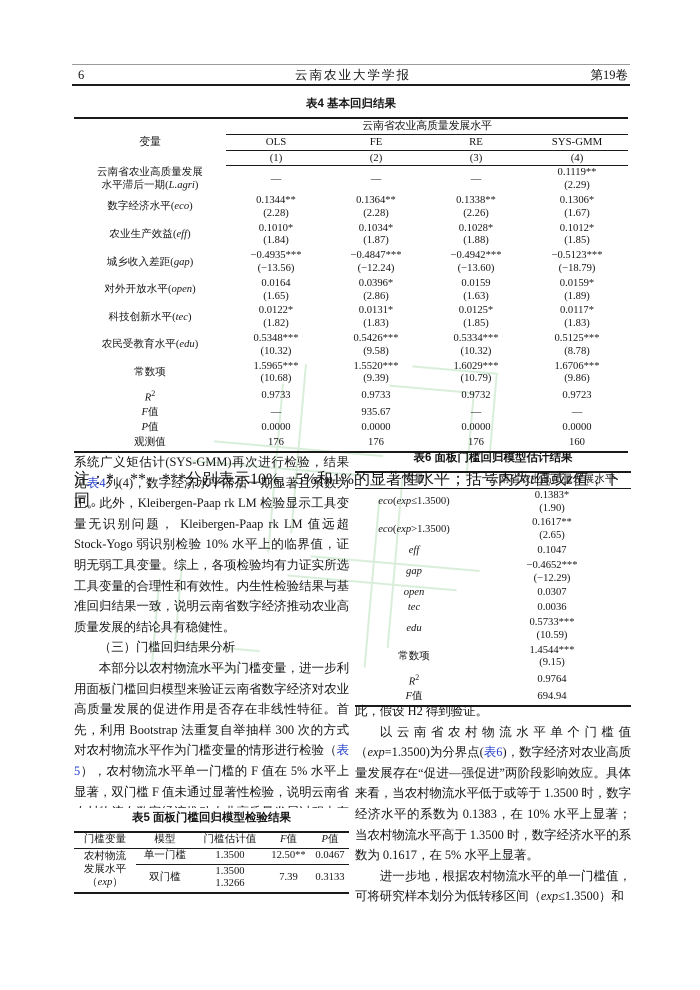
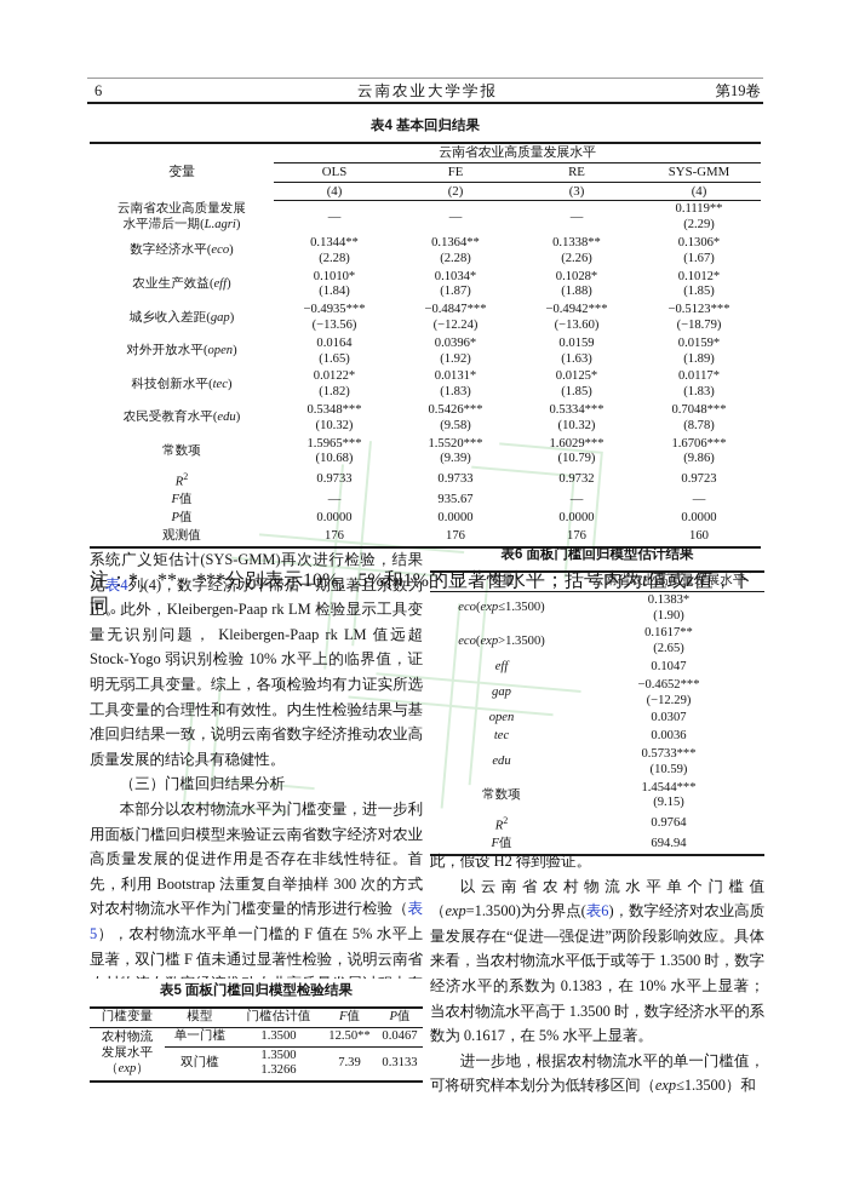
  6
  云南农业大学学报
  第19卷
  表4 基本回归结果
  变量	云南省农业高质量发展水平
  OLS	FE	RE	SYS-GMM
- (1)	(2)	(3)	(4)
+ (4)	(2)	(3)	(4)
  云南省农业高质量发展水平滞后一期(L.agri)	—	—	—	0.1119**(2.29)
  数字经济水平(eco)	0.1344**(2.28)	0.1364**(2.28)	0.1338**(2.26)	0.1306*(1.67)
  农业生产效益(eff)	0.1010*(1.84)	0.1034*(1.87)	0.1028*(1.88)	0.1012*(1.85)
  城乡收入差距(gap)	−0.4935***(−13.56)	−0.4847***(−12.24)	−0.4942***(−13.60)	−0.5123***(−18.79)
- 对外开放水平(open)	0.0164(1.65)	0.0396*(2.86)	0.0159(1.63)	0.0159*(1.89)
+ 对外开放水平(open)	0.0164(1.65)	0.0396*(1.92)	0.0159(1.63)	0.0159*(1.89)
  科技创新水平(tec)	0.0122*(1.82)	0.0131*(1.83)	0.0125*(1.85)	0.0117*(1.83)
- 农民受教育水平(edu)	0.5348***(10.32)	0.5426***(9.58)	0.5334***(10.32)	0.5125***(8.78)
+ 农民受教育水平(edu)	0.5348***(10.32)	0.5426***(9.58)	0.5334***(10.32)	0.7048***(8.78)
  常数项	1.5965***(10.68)	1.5520***(9.39)	1.6029***(10.79)	1.6706***(9.86)
  R2	0.9733	0.9733	0.9732	0.9723
  F值	—	935.67	—	—
  P值	0.0000	0.0000	0.0000	0.0000
  观测值	176	176	176	160
  注：*、**、***分别表示10%、5%和1%的显著性水平；括号内为t值或z值，下同。
  系统广义矩估计(SYS-GMM)再次进行检验，结果见表4列(4)，数字经济水平滞后一期显著且系数为正。此外，Kleibergen-Paap rk LM 检验显示工具变量无识别问题， Kleibergen-Paap rk LM 值远超 Stock-Yogo 弱识别检验 10% 水平上的临界值，证明无弱工具变量。综上，各项检验均有力证实所选工具变量的合理性和有效性。内生性检验结果与基准回归结果一致，说明云南省数字经济推动农业高质量发展的结论具有稳健性。
  （三）门槛回归结果分析
  本部分以农村物流水平为门槛变量，进一步利用面板门槛回归模型来验证云南省数字经济对农业高质量发展的促进作用是否存在非线性特征。首先，利用 Bootstrap 法重复自举抽样 300 次的方式对农村物流水平作为门槛变量的情形进行检验（表5），农村物流水平单一门槛的 F 值在 5% 水平上显著，双门槛 F 值未通过显著性检验，说明云南省
  表5 面板门槛回归模型检验结果
  门槛变量	模型	门槛估计值	F值	P值
  农村物流发展水平（exp）	单一门槛	1.3500	12.50**	0.0467
  双门槛	1.35001.3266	7.39	0.3133
  表6 面板门槛回归模型估计结果
  变量	云南省农业高质量发展水平
  eco(exp≤1.3500)	0.1383*(1.90)
  eco(exp>1.3500)	0.1617**(2.65)
  eff	0.1047
  gap	−0.4652***(−12.29)
  open	0.0307
  tec	0.0036
  edu	0.5733***(10.59)
  常数项	1.4544***(9.15)
  R2	0.9764
  F值	694.94
  此，假设 H2 得到验证。
  以云南省农村物流水平单个门槛值（exp=1.3500)为分界点(表6)，数字经济对农业高质量发展存在“促进—强促进”两阶段影响效应。具体来看，当农村物流水平低于或等于 1.3500 时，数字经济水平的系数为 0.1383，在 10% 水平上显著；当农村物流水平高于 1.3500 时，数字经济水平的系数为 0.1617，在 5% 水平上显著。
  进一步地，根据农村物流水平的单一门槛值，可将研究样本划分为低转移区间（exp≤1.3500）和
